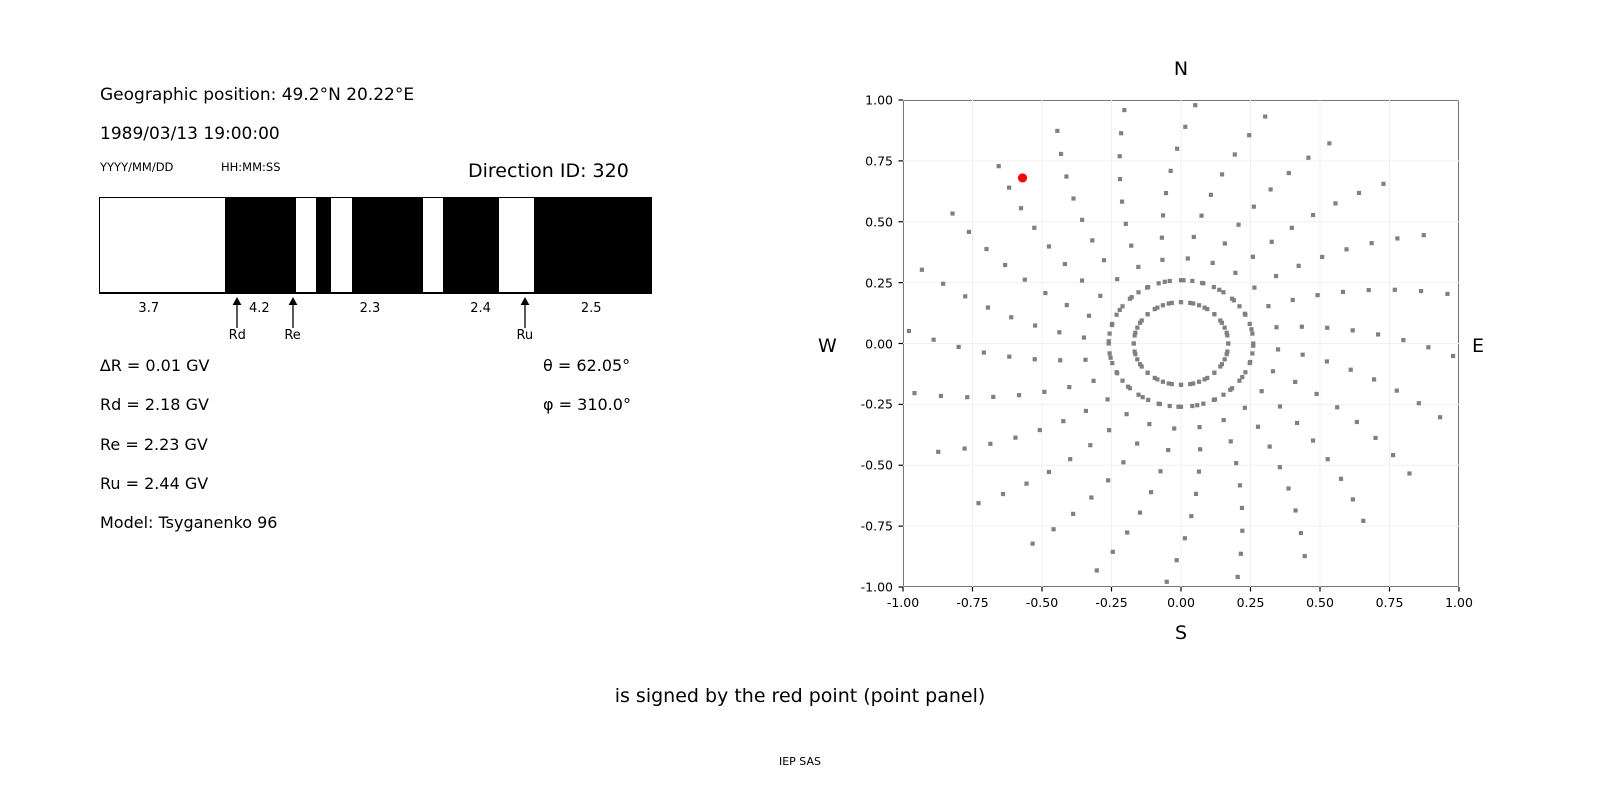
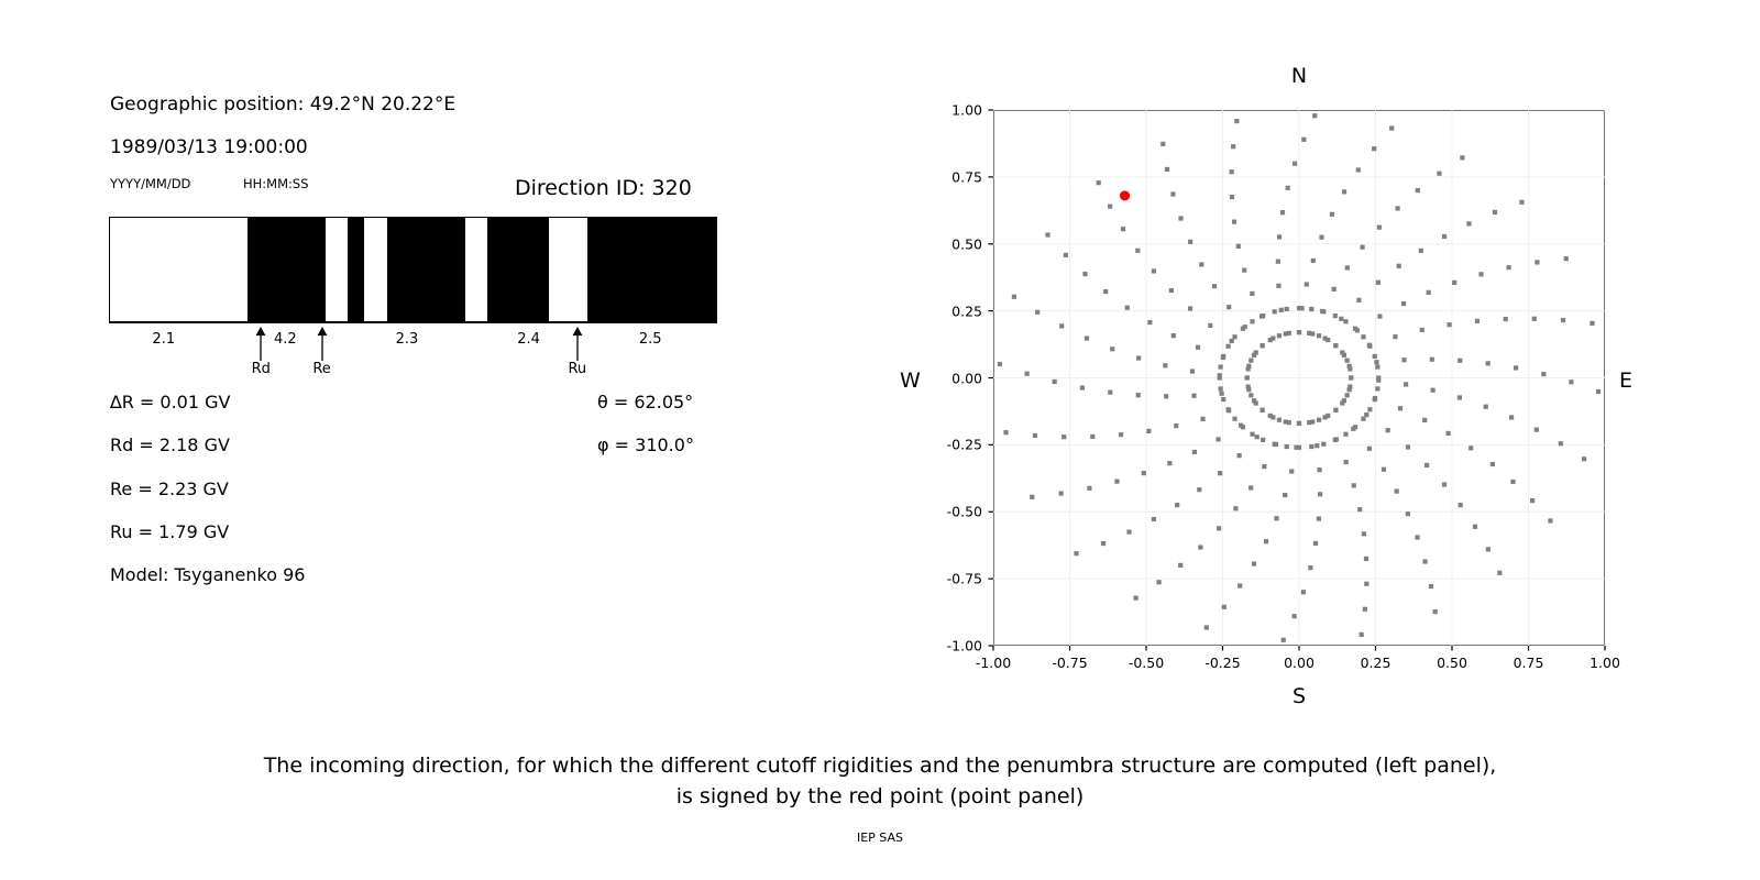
  Geographic position: 49.2°N 20.22°E
  1989/03/13 19:00:00
  YYYY/MM/DD
  HH:MM:SS
  Direction ID: 320
- 3.7
+ 2.1
  4.2
  2.3
  2.4
  2.5
  Rd
  Re
  Ru
  ∆R = 0.01 GV
  Rd = 2.18 GV
  Re = 2.23 GV
- Ru = 2.44 GV
+ Ru = 1.79 GV
  Model: Tsyganenko 96
  θ = 62.05°
  φ = 310.0°
  N
  S
  W
  E
  1.00
  0.75
  0.50
  0.25
  0.00
  -0.25
  -0.50
  -0.75
  -1.00
  -1.00
  -0.75
  -0.50
  -0.25
  0.00
  0.25
  0.50
  0.75
  1.00
+ The incoming direction, for which the different cutoff rigidities and the penumbra structure are computed (left panel),
  is signed by the red point (point panel)
  IEP SAS
